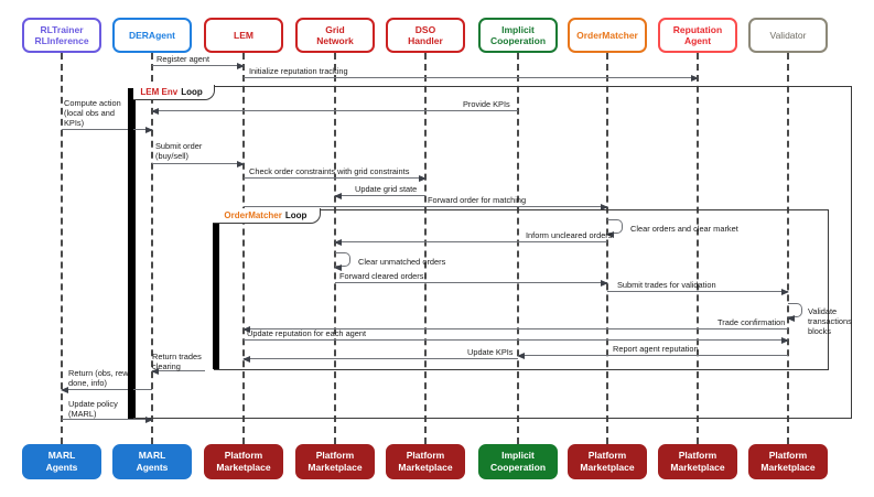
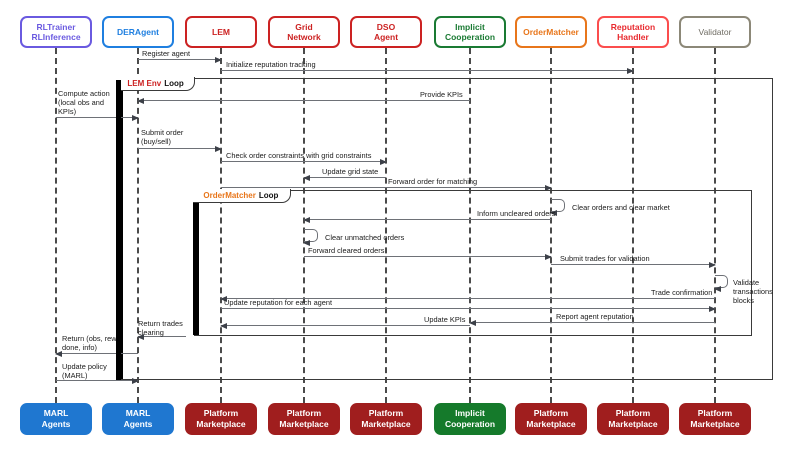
  RLTrainer
  RLInference
  DERAgent
  LEM
  Grid
  Network
  DSO
- Handler
+ Agent
  Implicit
  Cooperation
  OrderMatcher
  Reputation
- Agent
+ Handler
  Validator
  Register agent
  Initialize reputation tracking
  LEM Env
  Loop
  Provide KPIs
  Compute action
  (local obs and
  KPIs)
  Submit order
  (buy/sell)
  Check order constraints with grid constraints
  Update grid state
  Forward order for matching
  OrderMatcher
  Loop
  Clear orders and clear market
  Inform uncleared orders
  Clear unmatched orders
  Forward cleared orders
  Submit trades for validation
  Validate
  transactions
  blocks
  Trade confirmation
  Update reputation for each agent
  Report agent reputation
  Update KPIs
  Return trades
  clearing
  Return (obs, rew
  done, info)
  Update policy
  (MARL)
  MARL
  Agents
  MARL
  Agents
  Platform
  Marketplace
  Platform
  Marketplace
  Platform
  Marketplace
  Implicit
  Cooperation
  Platform
  Marketplace
  Platform
  Marketplace
  Platform
  Marketplace
